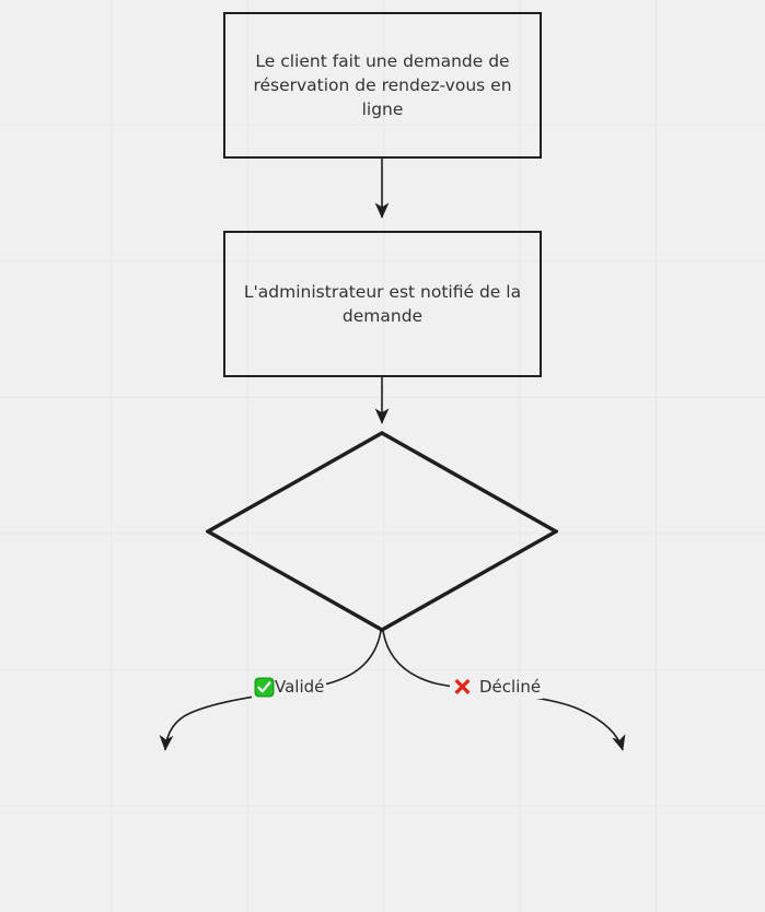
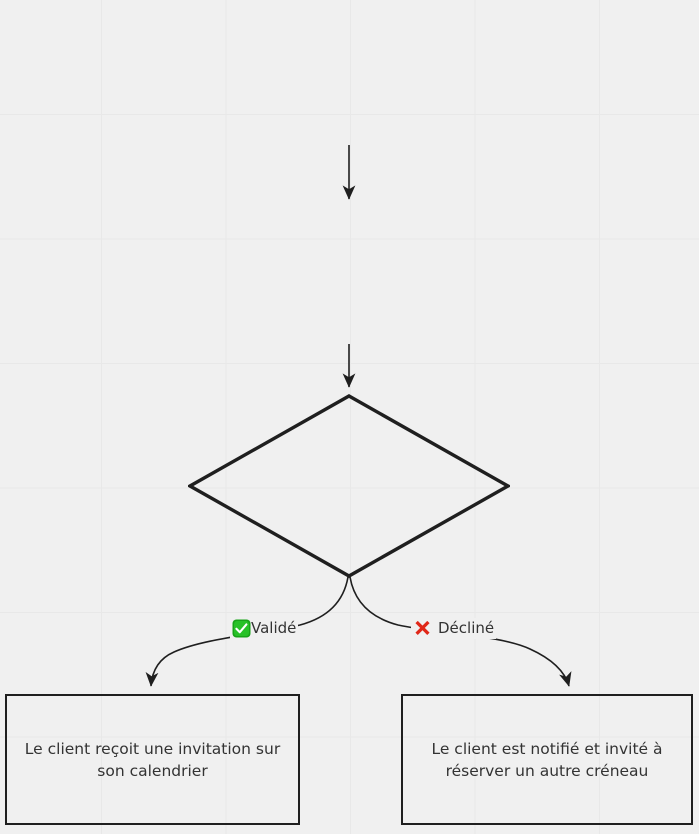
- Le client fait une demande de
- réservation de rendez-vous en
- ligne
- L'administrateur est notifié de la
- demande
  Validé
  Décliné
+ Le client reçoit une invitation sur
+ son calendrier
+ Le client est notifié et invité à
+ réserver un autre créneau
